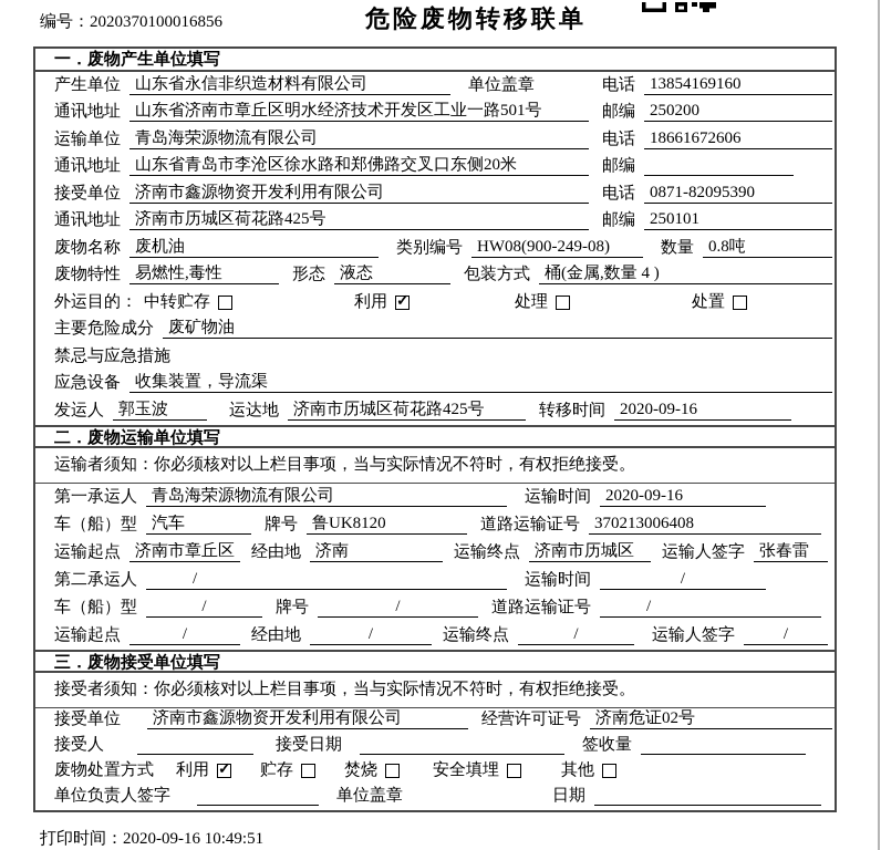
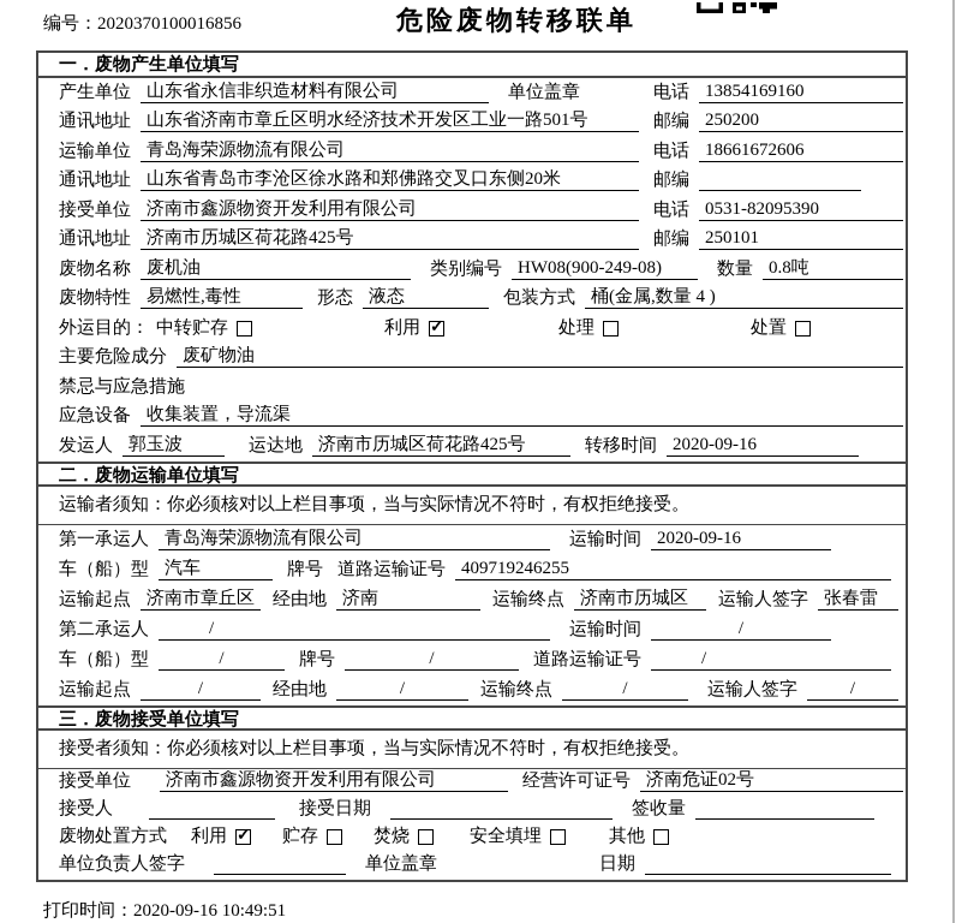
  编号：2020370100016856
  危险废物转移联单
  一．废物产生单位填写
  产生单位
  山东省永信非织造材料有限公司
  单位盖章
  电话
  13854169160
  通讯地址
  山东省济南市章丘区明水经济技术开发区工业一路501号
  邮编
  250200
  运输单位
  青岛海荣源物流有限公司
  电话
  18661672606
  通讯地址
  山东省青岛市李沧区徐水路和郑佛路交叉口东侧20米
  邮编
  接受单位
  济南市鑫源物资开发利用有限公司
  电话
- 0871-82095390
+ 0531-82095390
  通讯地址
  济南市历城区荷花路425号
  邮编
  250101
  废物名称
  废机油
  类别编号
  HW08(900-249-08)
  数量
  0.8吨
  废物特性
  易燃性,毒性
  形态
  液态
  包装方式
  桶(金属,数量 4 )
  外运目的：
  中转贮存
  利用
  处理
  处置
  主要危险成分
  废矿物油
  禁忌与应急措施
  应急设备
  收集装置，导流渠
  发运人
  郭玉波
  运达地
  济南市历城区荷花路425号
  转移时间
  2020-09-16
  二．废物运输单位填写
  运输者须知：你必须核对以上栏目事项，当与实际情况不符时，有权拒绝接受。
  第一承运人
  青岛海荣源物流有限公司
  运输时间
  2020-09-16
  车（船）型
  汽车
  牌号
- 鲁UK8120
  道路运输证号
- 370213006408
+ 409719246255
  运输起点
  济南市章丘区
  经由地
  济南
  运输终点
  济南市历城区
  运输人签字
  张春雷
  第二承运人
  /
  运输时间
  /
  车（船）型
  /
  牌号
  /
  道路运输证号
  /
  运输起点
  /
  经由地
  /
  运输终点
  /
  运输人签字
  /
  三．废物接受单位填写
  接受者须知：你必须核对以上栏目事项，当与实际情况不符时，有权拒绝接受。
  接受单位
  济南市鑫源物资开发利用有限公司
  经营许可证号
  济南危证02号
  接受人
  接受日期
  签收量
  废物处置方式
  利用
  贮存
  焚烧
  安全填埋
  其他
  单位负责人签字
  单位盖章
  日期
  打印时间：2020-09-16 10:49:51
